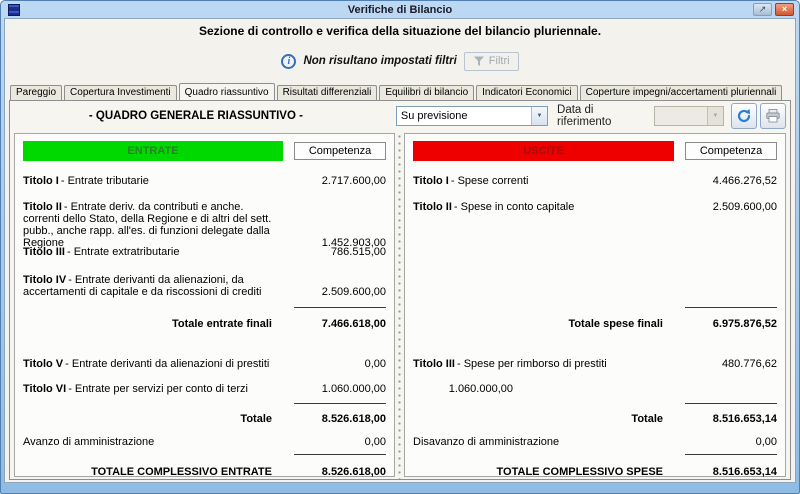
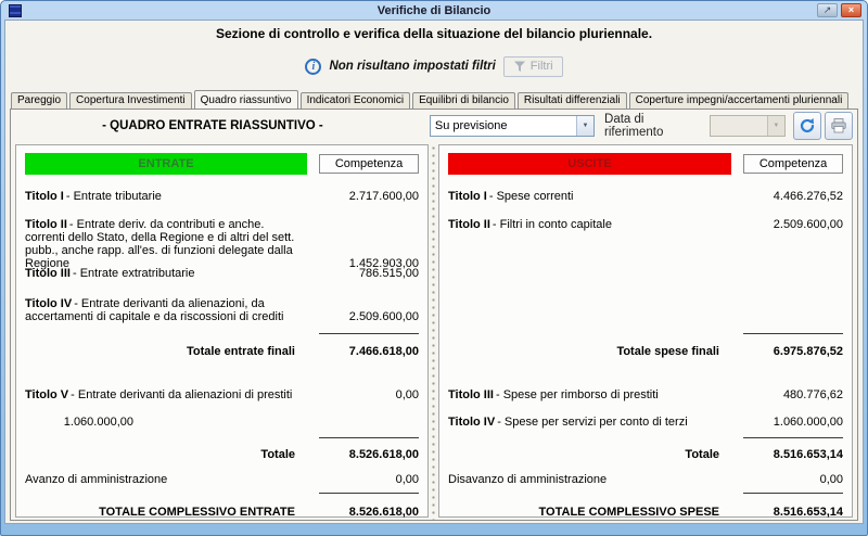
  Verifiche di Bilancio
  ↗
  ×
  Sezione di controllo e verifica della situazione del bilancio pluriennale.
  i
  Non risultano impostati filtri
  Filtri
  Pareggio
  Copertura Investimenti
  Quadro riassuntivo
- Risultati differenziali
+ Indicatori Economici
  Equilibri di bilancio
- Indicatori Economici
+ Risultati differenziali
  Coperture impegni/accertamenti pluriennali
- - QUADRO GENERALE RIASSUNTIVO -
+ - QUADRO ENTRATE RIASSUNTIVO -
  Su previsione
  Data di riferimento
  ENTRATE
  Competenza
  Titolo I - Entrate tributarie
  2.717.600,00
  Titolo II - Entrate deriv. da contributi e anche. correnti dello Stato, della Regione e di altri del sett. pubb., anche rapp. all'es. di funzioni delegate dalla Regione
  1.452.903,00
  Titolo III - Entrate extratributarie
  786.515,00
  Titolo IV - Entrate derivanti da alienazioni, da accertamenti di capitale e da riscossioni di crediti
  2.509.600,00
  Totale entrate finali
  7.466.618,00
  Titolo V - Entrate derivanti da alienazioni di prestiti
  0,00
- Titolo VI - Entrate per servizi per conto di terzi
  1.060.000,00
  Totale
  8.526.618,00
  Avanzo di amministrazione
  0,00
  TOTALE COMPLESSIVO ENTRATE
  8.526.618,00
  USCITE
  Competenza
  Titolo I - Spese correnti
  4.466.276,52
- Titolo II - Spese in conto capitale
+ Titolo II - Filtri in conto capitale
  2.509.600,00
  Totale spese finali
  6.975.876,52
  Titolo III - Spese per rimborso di prestiti
  480.776,62
+ Titolo IV - Spese per servizi per conto di terzi
  1.060.000,00
  Totale
  8.516.653,14
  Disavanzo di amministrazione
  0,00
  TOTALE COMPLESSIVO SPESE
  8.516.653,14
